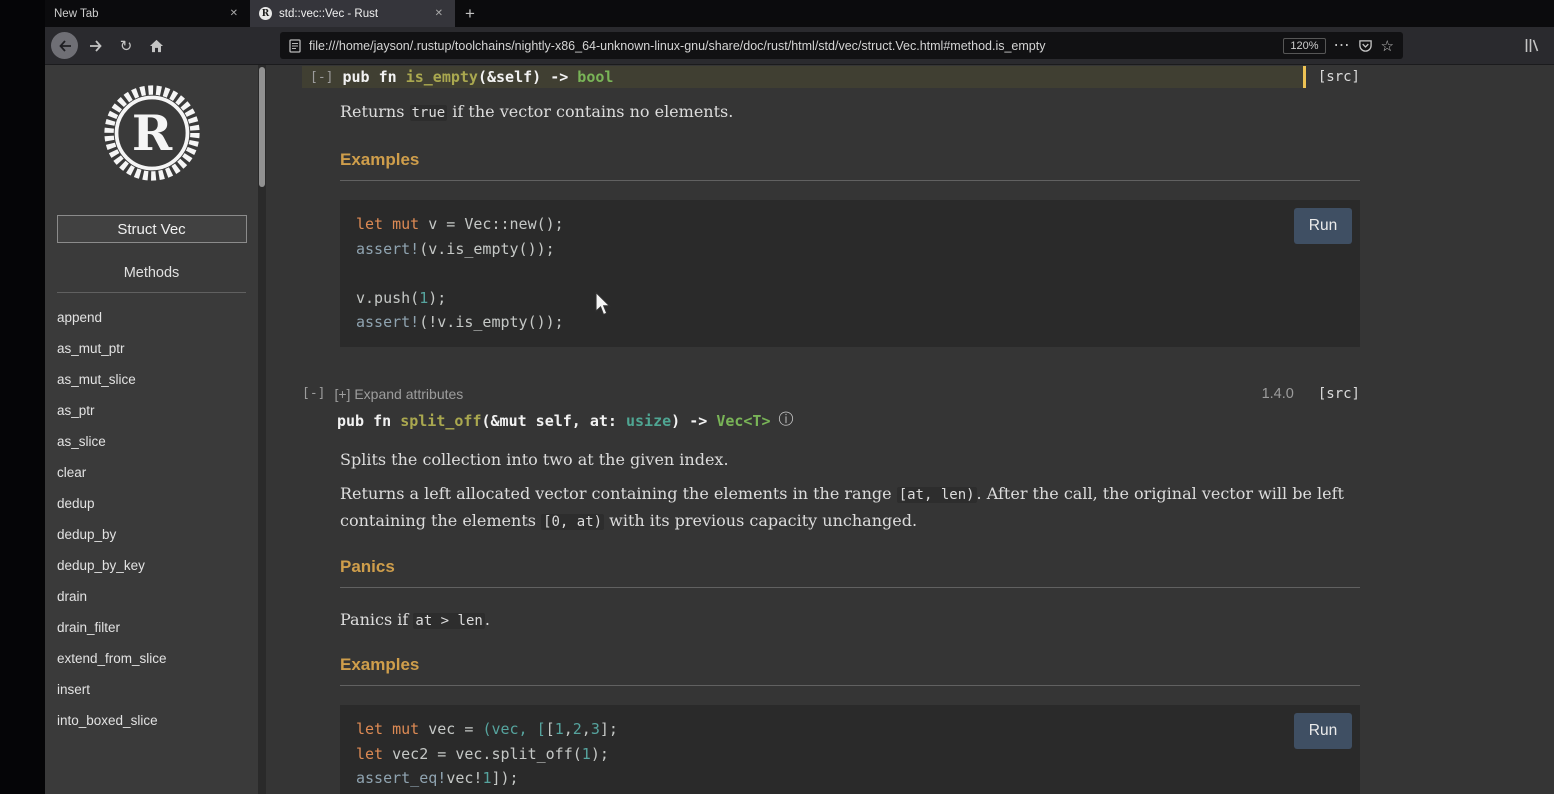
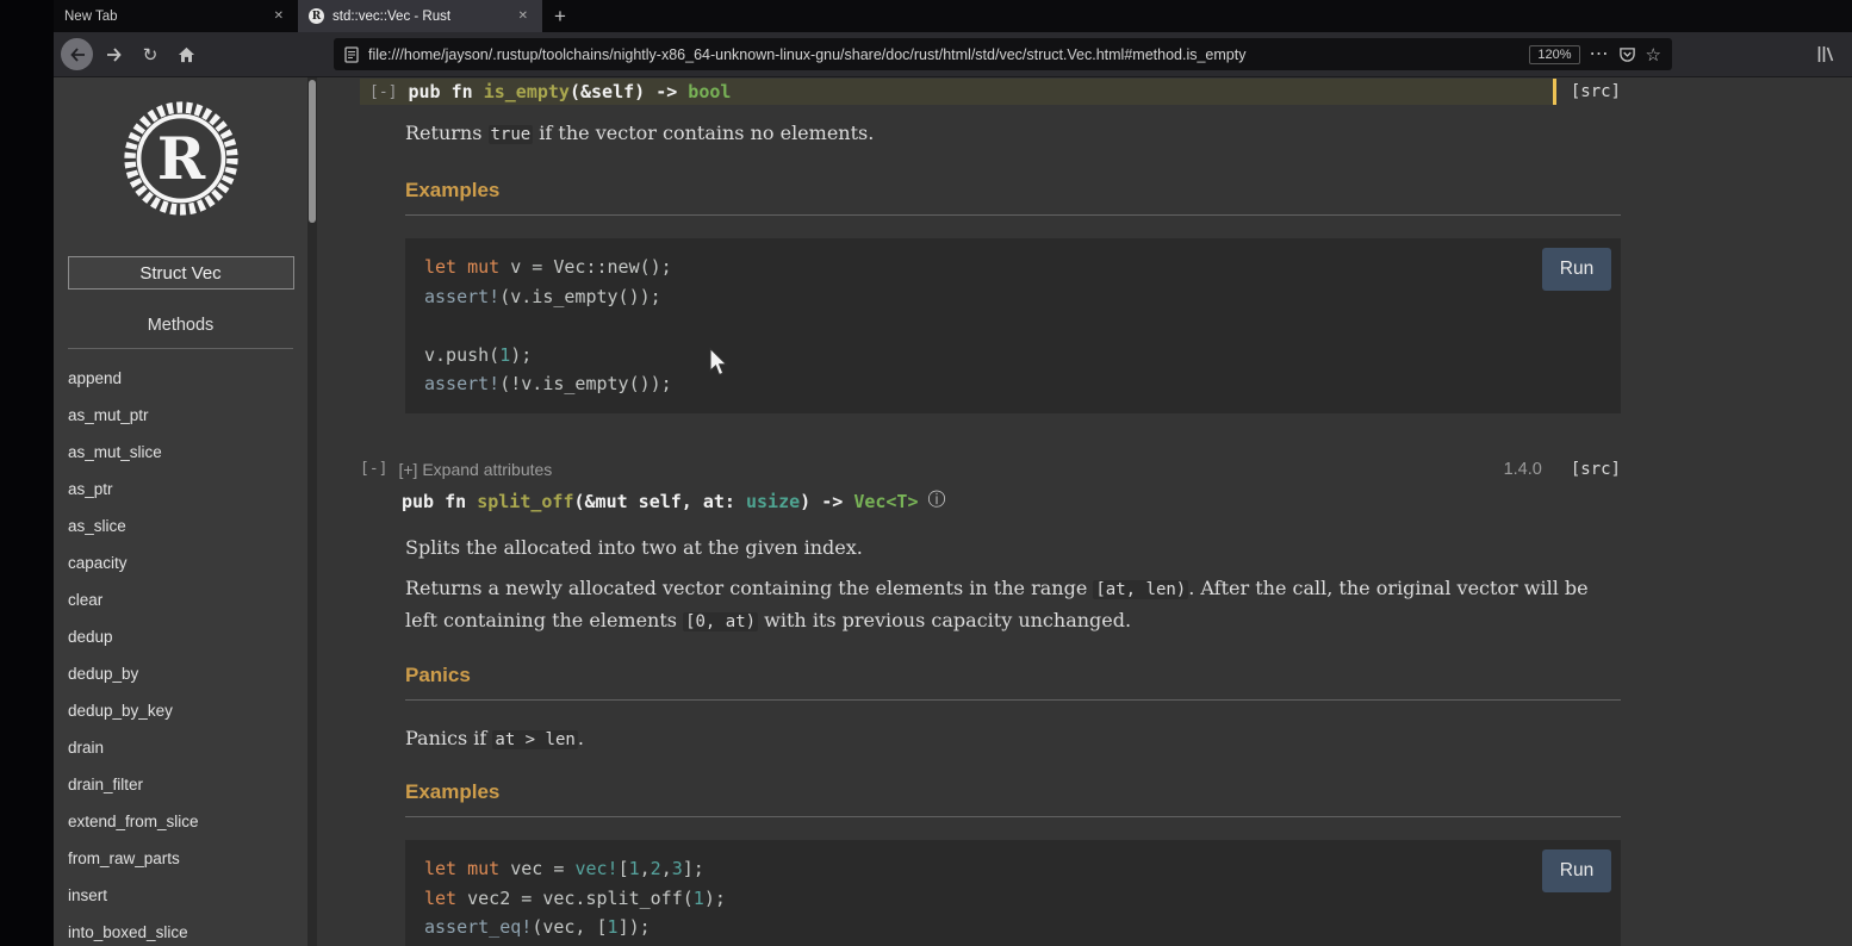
  New Tab
  ✕
  R
  std::vec::Vec - Rust
  ✕
  +
  ↻
  file:///home/jayson/.rustup/toolchains/nightly-x86_64-unknown-linux-gnu/share/doc/rust/html/std/vec/struct.Vec.html#method.is_empty
  120%
  ⋯
  ☆
  R
  Struct Vec
  Methods
  append
  as_mut_ptr
  as_mut_slice
  as_ptr
  as_slice
+ capacity
  clear
  dedup
  dedup_by
  dedup_by_key
  drain
  drain_filter
  extend_from_slice
+ from_raw_parts
  insert
  into_boxed_slice
  [-]
  pub fn is_empty(&self) -> bool
  [src]
  Returns true if the vector contains no elements.
  Examples
  let mut v = Vec::new();
  assert!(v.is_empty());
  v.push(1);
  assert!(!v.is_empty());
  Run
  [-]
  [+] Expand attributes
  1.4.0
  [src]
  pub fn split_off(&mut self, at: usize) -> Vec<T>
  ⓘ
- Splits the collection into two at the given index.
+ Splits the allocated into two at the given index.
- Returns a left allocated vector containing the elements in the range [at, len) . After the call, the original vector will be left containing the elements [0, at) with its previous capacity unchanged.
+ Returns a newly allocated vector containing the elements in the range [at, len) . After the call, the original vector will be left containing the elements [0, at) with its previous capacity unchanged.
  Panics
  Panics if at > len .
  Examples
- let mut vec = (vec, [[1,2,3];
+ let mut vec = vec![1,2,3];
  let vec2 = vec.split_off(1);
- assert_eq!vec!1]);
+ assert_eq!(vec, [1]);
  Run
